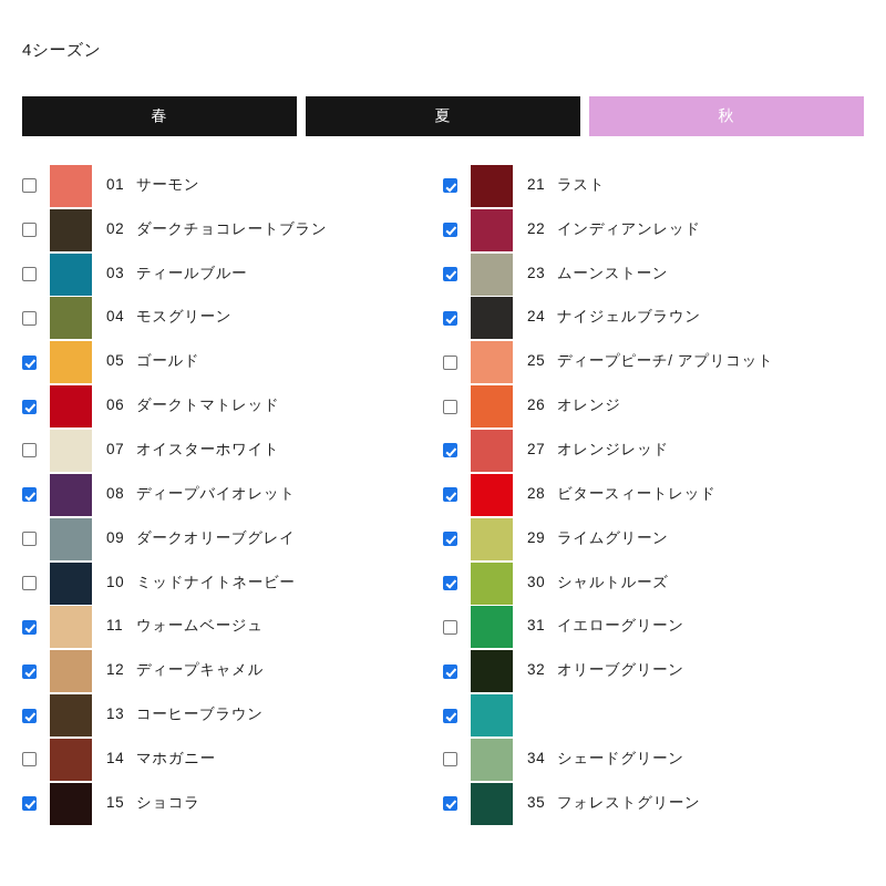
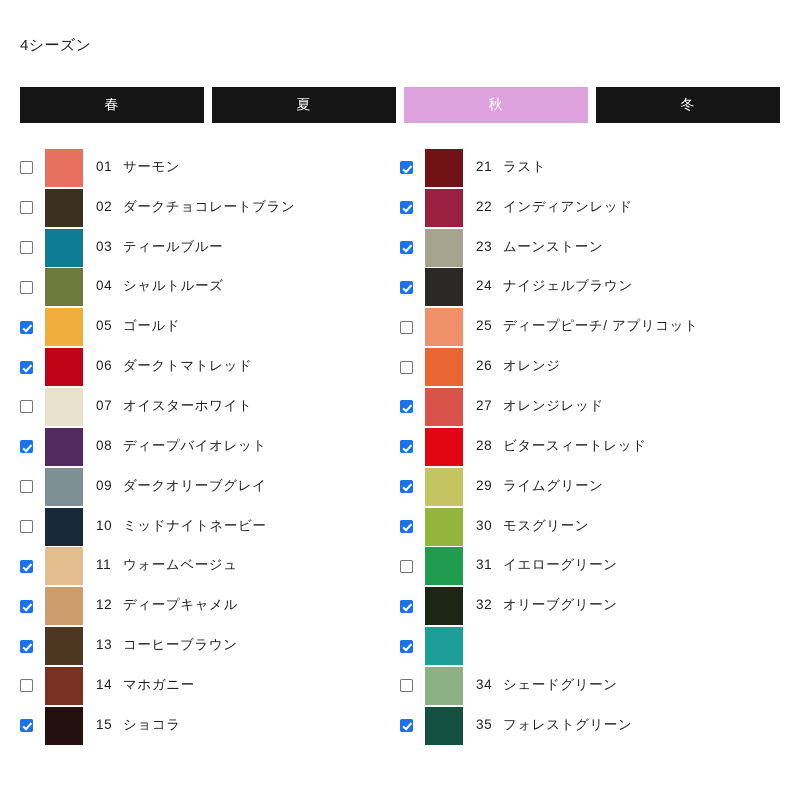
  4シーズン
  春
  夏
  秋
+ 冬
  01 サーモン
  02 ダークチョコレートブラン
  03 ティールブルー
- 04 モスグリーン
+ 04 シャルトルーズ
  05 ゴールド
  06 ダークトマトレッド
  07 オイスターホワイト
  08 ディープバイオレット
  09 ダークオリーブグレイ
  10 ミッドナイトネービー
  11 ウォームベージュ
  12 ディープキャメル
  13 コーヒーブラウン
  14 マホガニー
  15 ショコラ
  21 ラスト
  22 インディアンレッド
  23 ムーンストーン
  24 ナイジェルブラウン
  25 ディープピーチ/ アプリコット
  26 オレンジ
  27 オレンジレッド
  28 ビタースィートレッド
  29 ライムグリーン
- 30 シャルトルーズ
+ 30 モスグリーン
  31 イエローグリーン
  32 オリーブグリーン
  34 シェードグリーン
  35 フォレストグリーン
